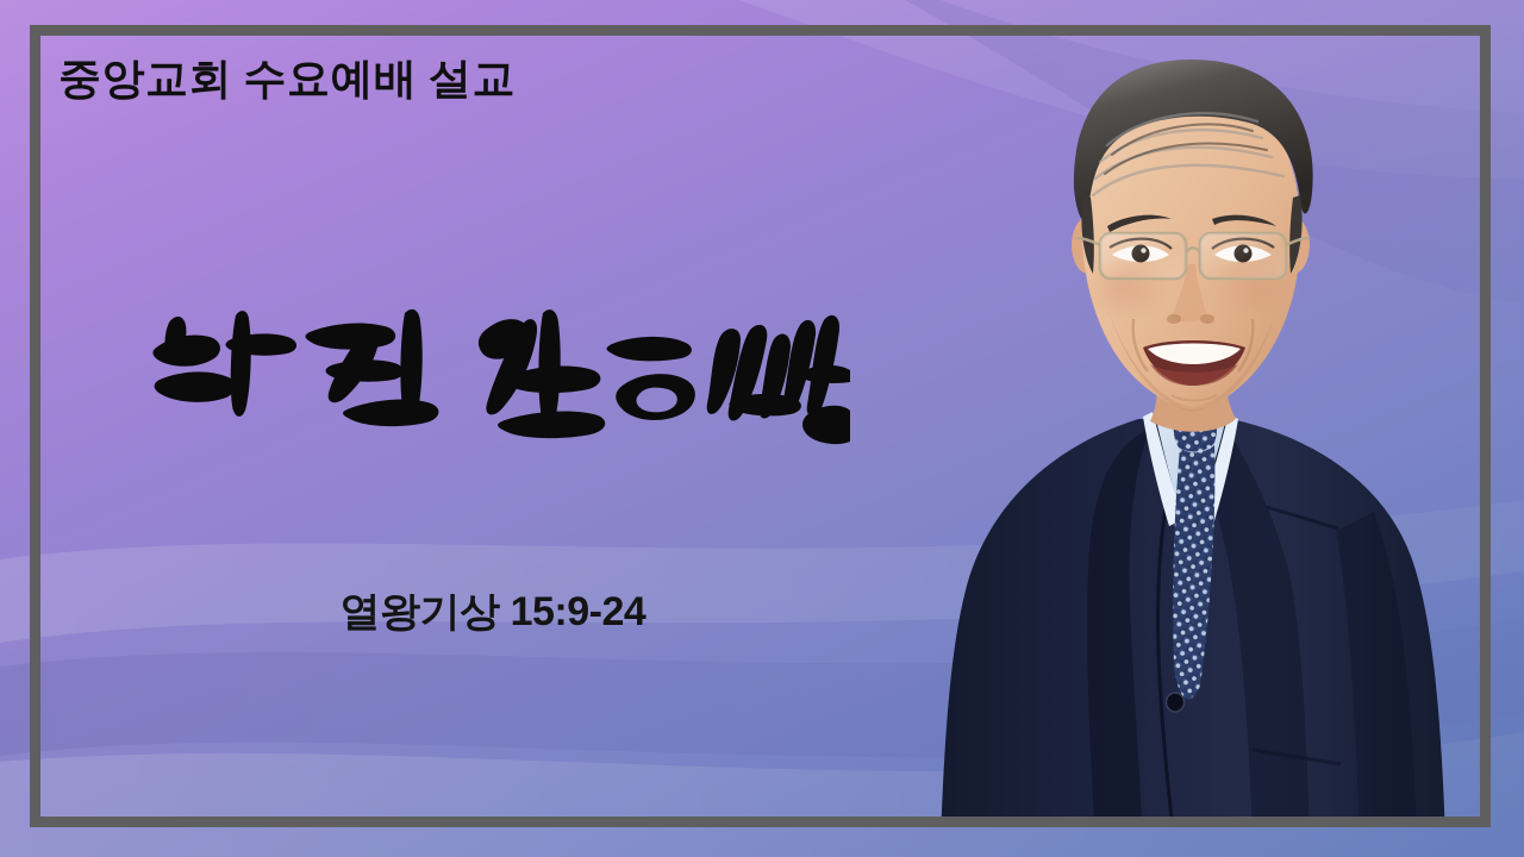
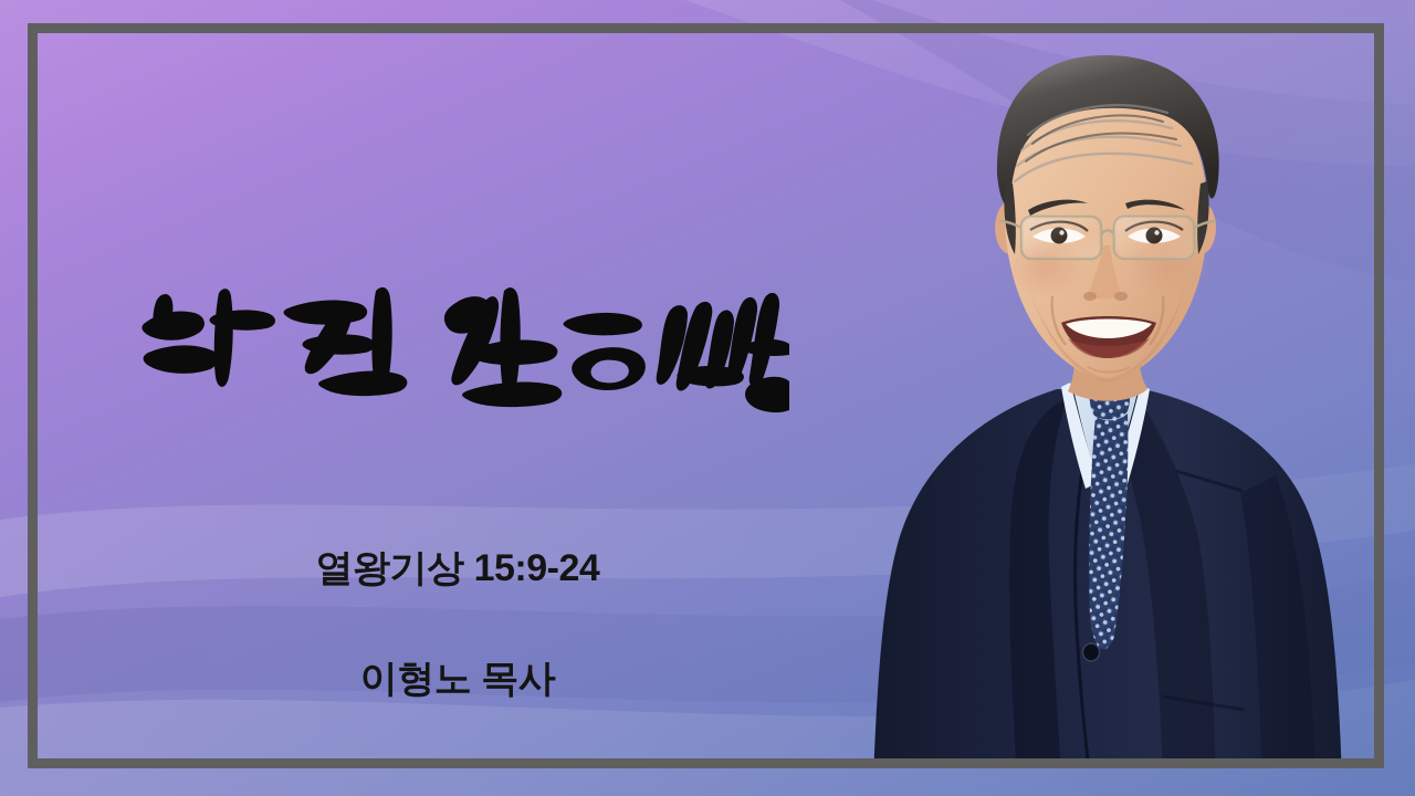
- 중앙교회 수요예배 설교
  열왕기상 15:9-24
+ 이형노 목사
